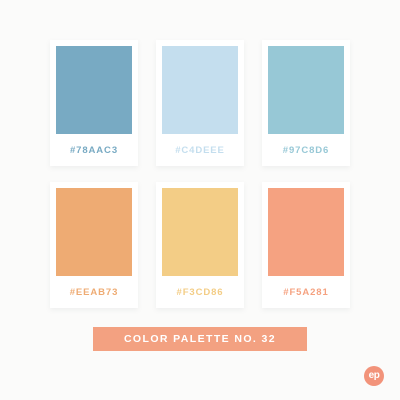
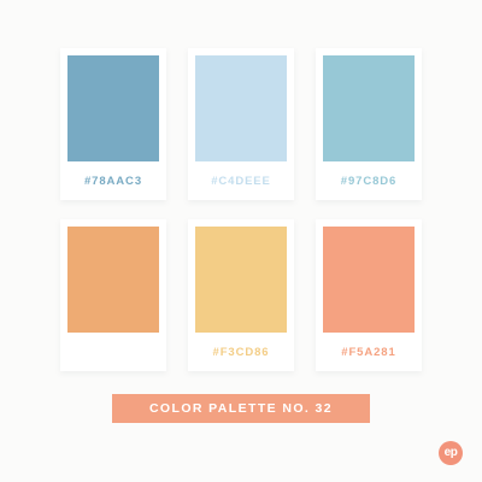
  #78AAC3
  #C4DEEE
  #97C8D6
- #EEAB73
  #F3CD86
  #F5A281
  COLOR PALETTE NO. 32
  ep
